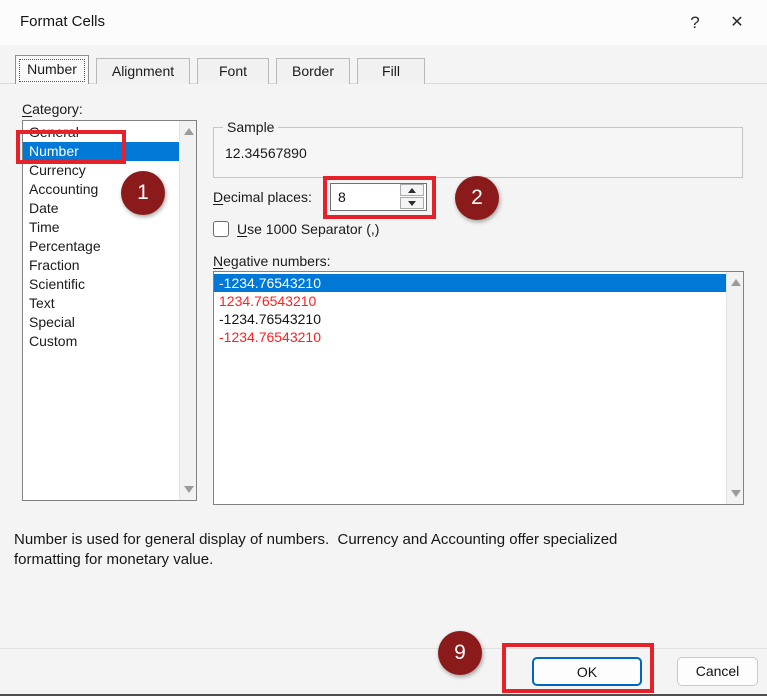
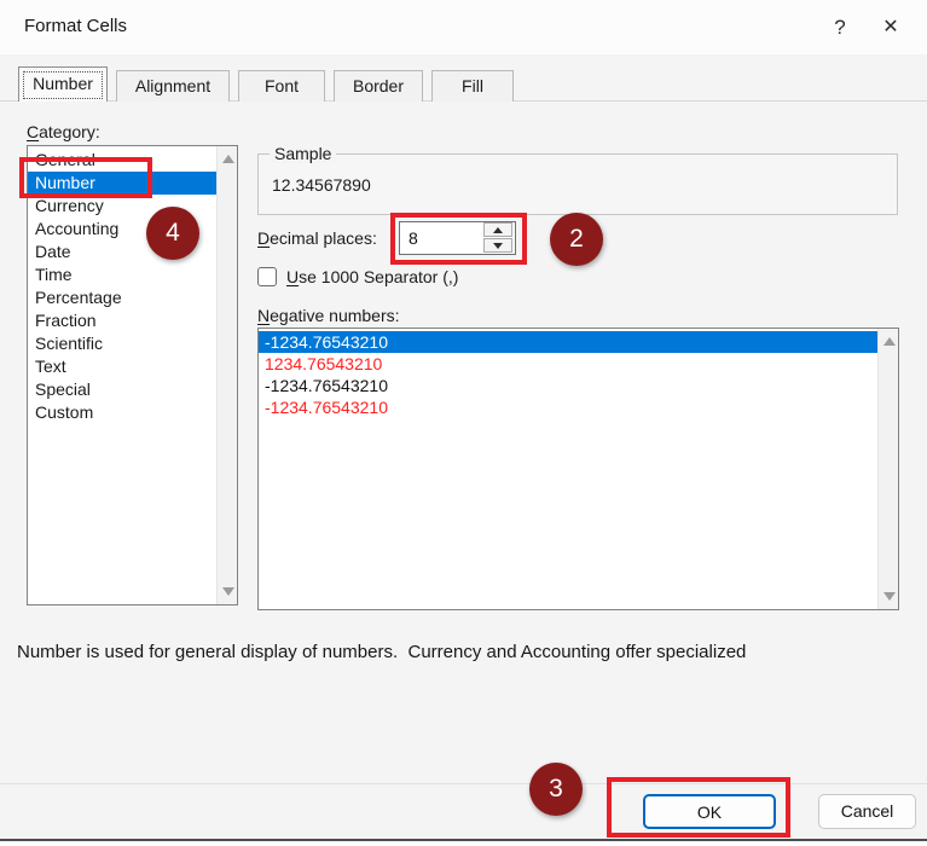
  Format Cells
  ?
  ✕
  Number
  Alignment
  Font
  Border
  Fill
  Category:
  General
  Number
  Currency
  Accounting
  Date
  Time
  Percentage
  Fraction
  Scientific
  Text
  Special
  Custom
  Sample
  12.34567890
  Decimal places:
  8
  Use 1000 Separator (,)
  Negative numbers:
  -1234.76543210
  1234.76543210
  -1234.76543210
  -1234.76543210
  Number is used for general display of numbers. Currency and Accounting offer specialized
- formatting for monetary value.
  OK
  Cancel
- 1
+ 4
  2
- 9
+ 3
